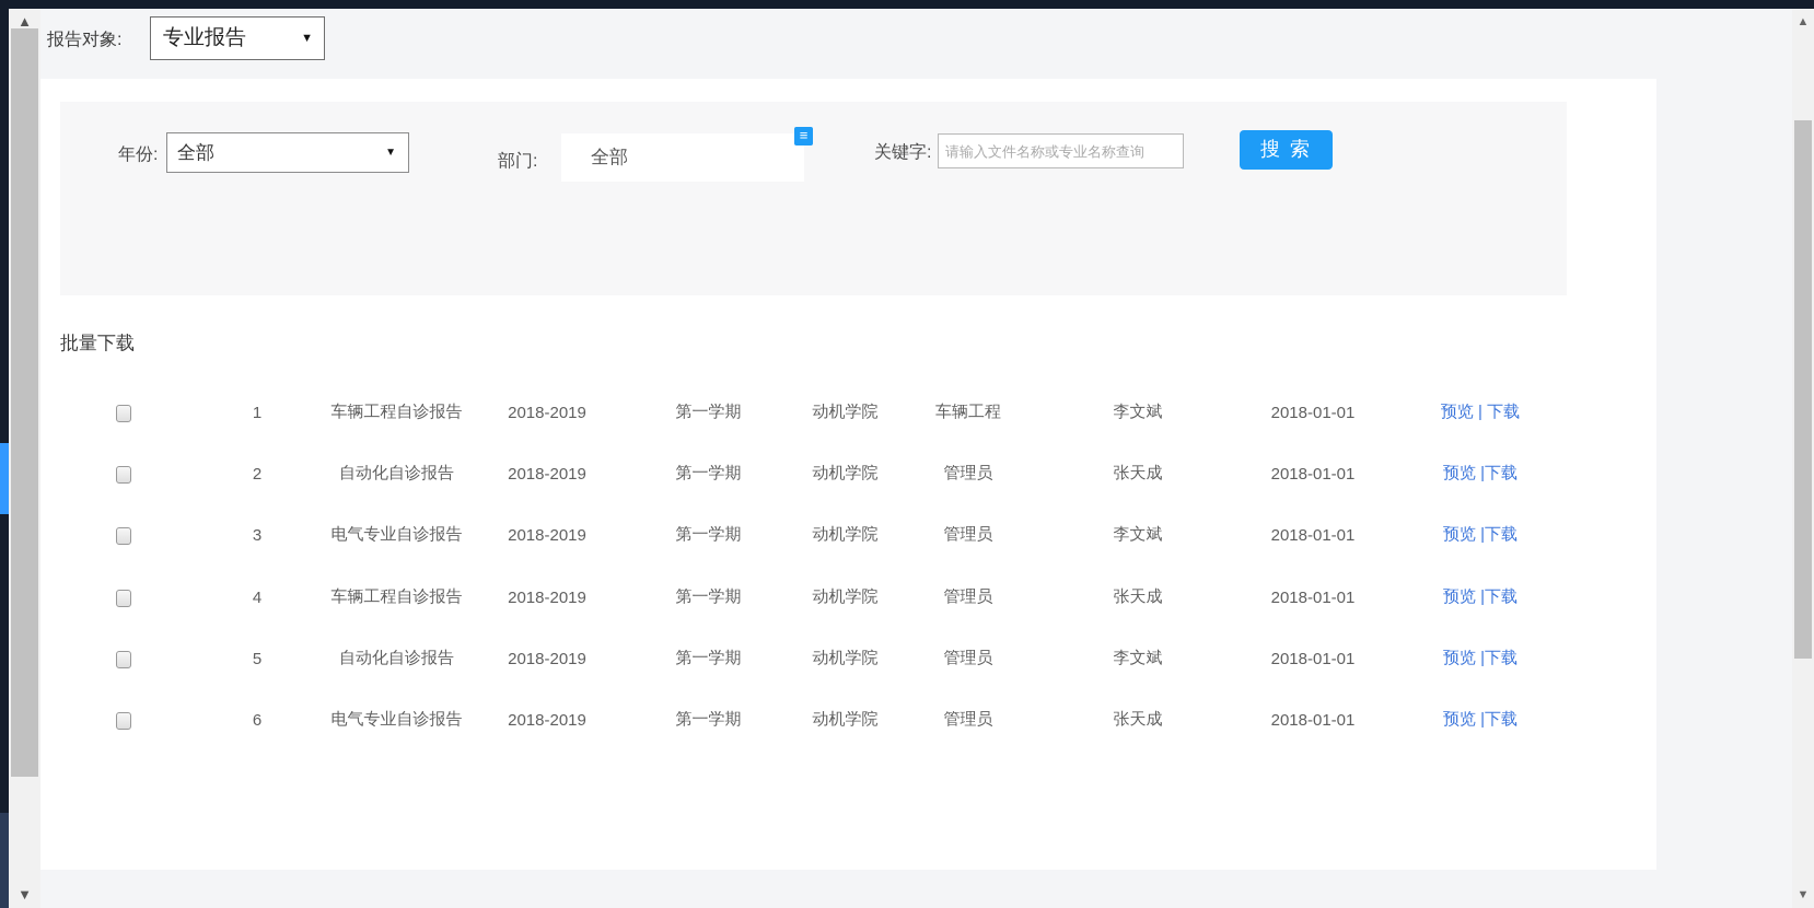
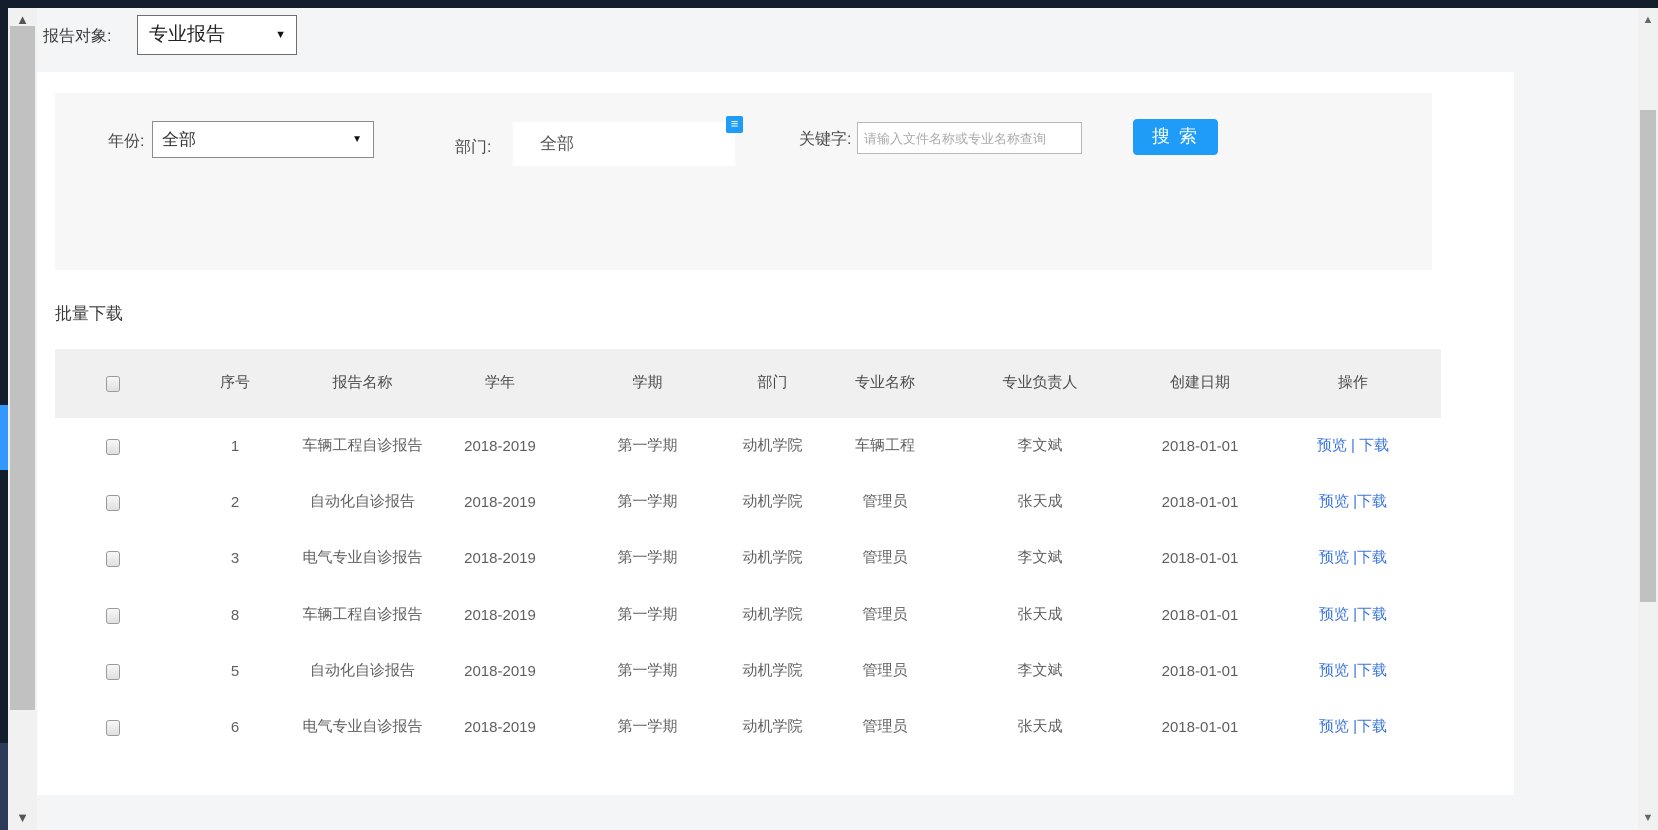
  ▲
  ▼
  ▲
  ▼
  报告对象:
  专业报告
  ▼
  年份:
  全部
  ▼
  部门:
  全部
  ≡
  关键字:
  请输入文件名称或专业名称查询
  搜 索
  批量下载
+ 序号
+ 报告名称
+ 学年
+ 学期
+ 部门
+ 专业名称
+ 专业负责人
+ 创建日期
+ 操作
  1
  车辆工程自诊报告
  2018-2019
  第一学期
  动机学院
  车辆工程
  李文斌
  2018-01-01
  预览 | 下载
  2
  自动化自诊报告
  2018-2019
  第一学期
  动机学院
  管理员
  张天成
  2018-01-01
  预览 |下载
  3
  电气专业自诊报告
  2018-2019
  第一学期
  动机学院
  管理员
  李文斌
  2018-01-01
  预览 |下载
- 4
+ 8
  车辆工程自诊报告
  2018-2019
  第一学期
  动机学院
  管理员
  张天成
  2018-01-01
  预览 |下载
  5
  自动化自诊报告
  2018-2019
  第一学期
  动机学院
  管理员
  李文斌
  2018-01-01
  预览 |下载
  6
  电气专业自诊报告
  2018-2019
  第一学期
  动机学院
  管理员
  张天成
  2018-01-01
  预览 |下载
